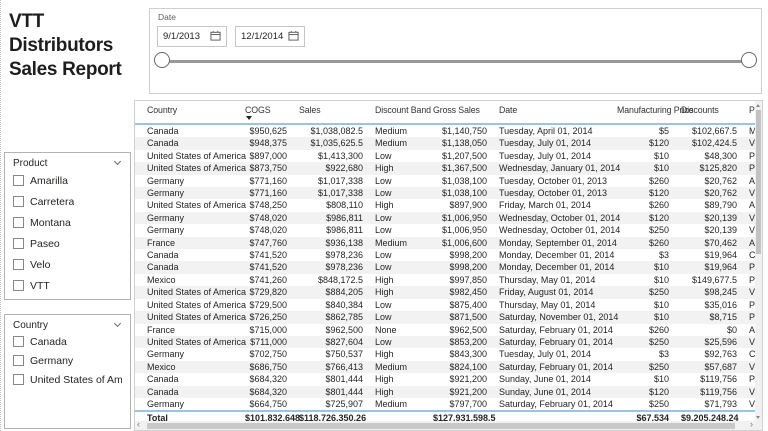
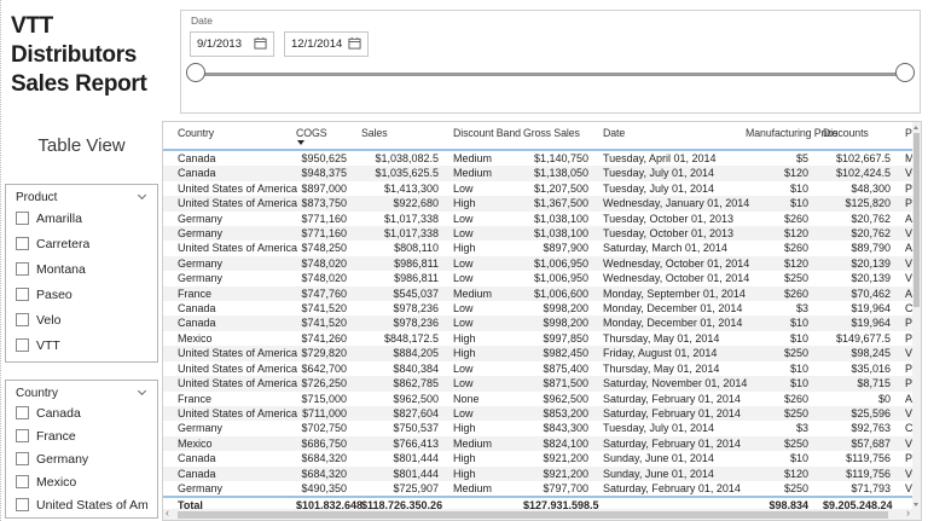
  VTT
  Distributors
  Sales Report
+ Table View
  Product
  Amarilla
  Carretera
  Montana
  Paseo
  Velo
  VTT
  Country
  Canada
+ France
  Germany
+ Mexico
  United States of Am
  Date
  9/1/2013
  12/1/2014
  Country	COGS	Sales	Discount Band	Gross Sales	Date	Manufacturing Price	Discounts	P
  Canada	$950,625	$1,038,082.5	Medium	$1,140,750	Tuesday, April 01, 2014	$5	$102,667.5	M
  Canada	$948,375	$1,035,625.5	Medium	$1,138,050	Tuesday, July 01, 2014	$120	$102,424.5	V
  United States of America	$897,000	$1,413,300	Low	$1,207,500	Tuesday, July 01, 2014	$10	$48,300	P
  United States of America	$873,750	$922,680	High	$1,367,500	Wednesday, January 01, 2014	$10	$125,820	P
  Germany	$771,160	$1,017,338	Low	$1,038,100	Tuesday, October 01, 2013	$260	$20,762	A
  Germany	$771,160	$1,017,338	Low	$1,038,100	Tuesday, October 01, 2013	$120	$20,762	V
- United States of America	$748,250	$808,110	High	$897,900	Friday, March 01, 2014	$260	$89,790	A
+ United States of America	$748,250	$808,110	High	$897,900	Saturday, March 01, 2014	$260	$89,790	A
  Germany	$748,020	$986,811	Low	$1,006,950	Wednesday, October 01, 2014	$120	$20,139	V
  Germany	$748,020	$986,811	Low	$1,006,950	Wednesday, October 01, 2014	$250	$20,139	V
- France	$747,760	$936,138	Medium	$1,006,600	Monday, September 01, 2014	$260	$70,462	A
+ France	$747,760	$545,037	Medium	$1,006,600	Monday, September 01, 2014	$260	$70,462	A
  Canada	$741,520	$978,236	Low	$998,200	Monday, December 01, 2014	$3	$19,964	C
  Canada	$741,520	$978,236	Low	$998,200	Monday, December 01, 2014	$10	$19,964	P
  Mexico	$741,260	$848,172.5	High	$997,850	Thursday, May 01, 2014	$10	$149,677.5	P
  United States of America	$729,820	$884,205	High	$982,450	Friday, August 01, 2014	$250	$98,245	V
- United States of America	$729,500	$840,384	Low	$875,400	Thursday, May 01, 2014	$10	$35,016	P
+ United States of America	$642,700	$840,384	Low	$875,400	Thursday, May 01, 2014	$10	$35,016	P
  United States of America	$726,250	$862,785	Low	$871,500	Saturday, November 01, 2014	$10	$8,715	P
  France	$715,000	$962,500	None	$962,500	Saturday, February 01, 2014	$260	$0	A
  United States of America	$711,000	$827,604	Low	$853,200	Saturday, February 01, 2014	$250	$25,596	V
  Germany	$702,750	$750,537	High	$843,300	Tuesday, July 01, 2014	$3	$92,763	C
  Mexico	$686,750	$766,413	Medium	$824,100	Saturday, February 01, 2014	$250	$57,687	V
  Canada	$684,320	$801,444	High	$921,200	Sunday, June 01, 2014	$10	$119,756	P
  Canada	$684,320	$801,444	High	$921,200	Sunday, June 01, 2014	$120	$119,756	V
- Germany	$664,750	$725,907	Medium	$797,700	Saturday, February 01, 2014	$250	$71,793	V
+ Germany	$490,350	$725,907	Medium	$797,700	Saturday, February 01, 2014	$250	$71,793	V
- Total	$101,832,648	$118,726,350.26		$127,931,598.5		$67,534	$9,205,248.24
+ Total	$101,832,648	$118,726,350.26		$127,931,598.5		$98,834	$9,205,248.24
  ‹
  ›
